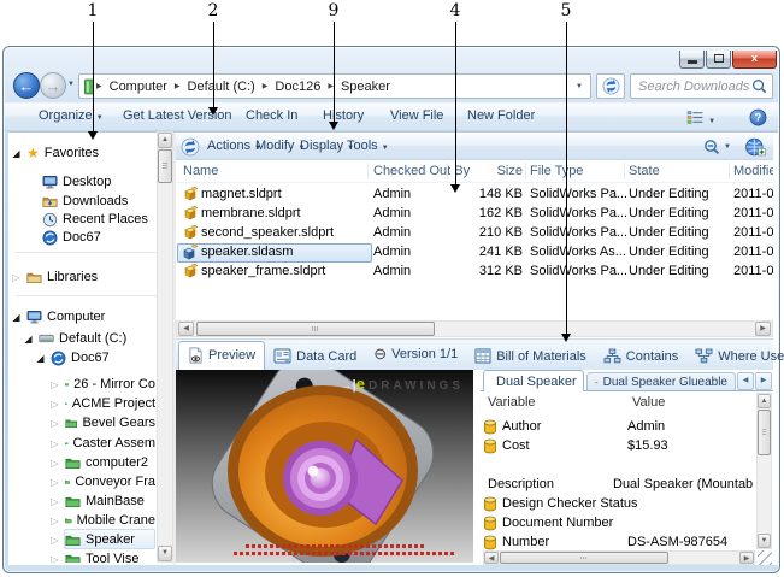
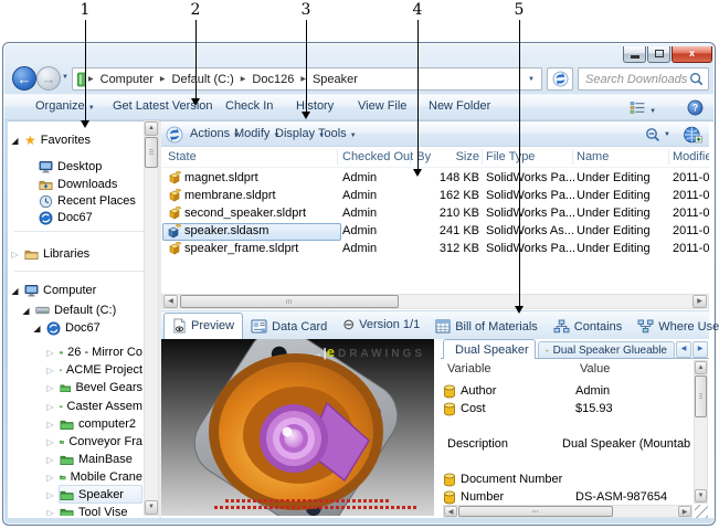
  1
  2
- 9
+ 3
  4
  5
  x
  ←
  →
  Computer
  Default (C:)
  Doc126
  Speaker
  Search Downloads
  Organize
  Get Latest Version
  Check In
  Hstory
  View File
  New Folder
  ◢
  ★
  Favorites
  Desktop
  Downloads
  Recent Places
  Doc67
  ▷
  Libraries
  ◢
  Computer
  ◢
  Default (C:)
  ◢
  Doc67
  ▷
  26 - Mirror Co
  ▷
  ACME Project
  ▷
  Bevel Gears
  ▷
  Caster Assem
  ▷
  computer2
  ▷
  Conveyor Fra
  ▷
  MainBase
  ▷
  Mobile Crane
  ▷
  Speaker
  ▷
  Tool Vise
  Actions
  Modify
  Display
  Tools
- Name
+ State
  Checked Out By
  Size
  File Tpe
- State
+ Name
  Modifie
  magnet.sldprt
  Admin
  148 KB
  Solidorks Pa...
  Under Editing
  2011-0
  membrane.sldprt
  Admin
  162 KB
  Solidorks Pa...
  Under Editing
  2011-0
  second_speaker.sldprt
  Admin
  210 KB
  Solidorks Pa...
  Under Editing
  2011-0
  speaker.sldasm
  Admin
  241 KB
  Solidorks As...
  Under Editing
  2011-0
  speaker_frame.sldprt
  Admin
  312 KB
  Solidorks Pa...
  Under Editing
  2011-0
  Preview
  Data Card
  ⊖
  Version 1/1
  Bill of Materials
  Contains
  Where Use
  →|e DRAWINGS
  Dual Speaker
  Dual Speaker Glueable
  Variable
  Value
  Author
  Admin
  Cost
  $15.93
  Description
  Dual Speaker (Mountab
- Design Checker Status
  Document Number
  Number
  DS-ASM-987654
